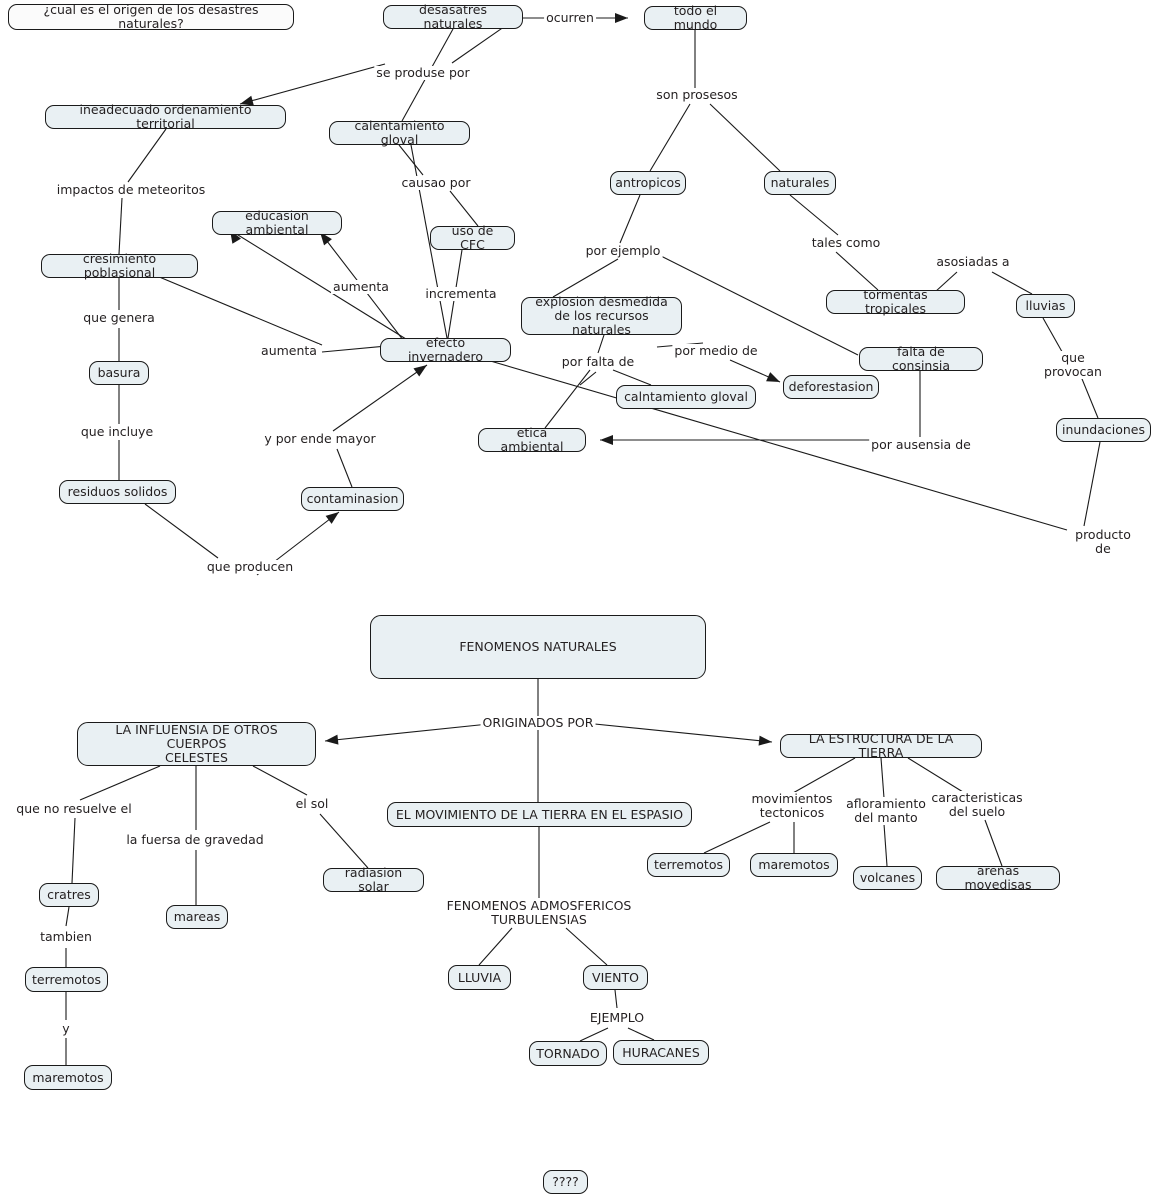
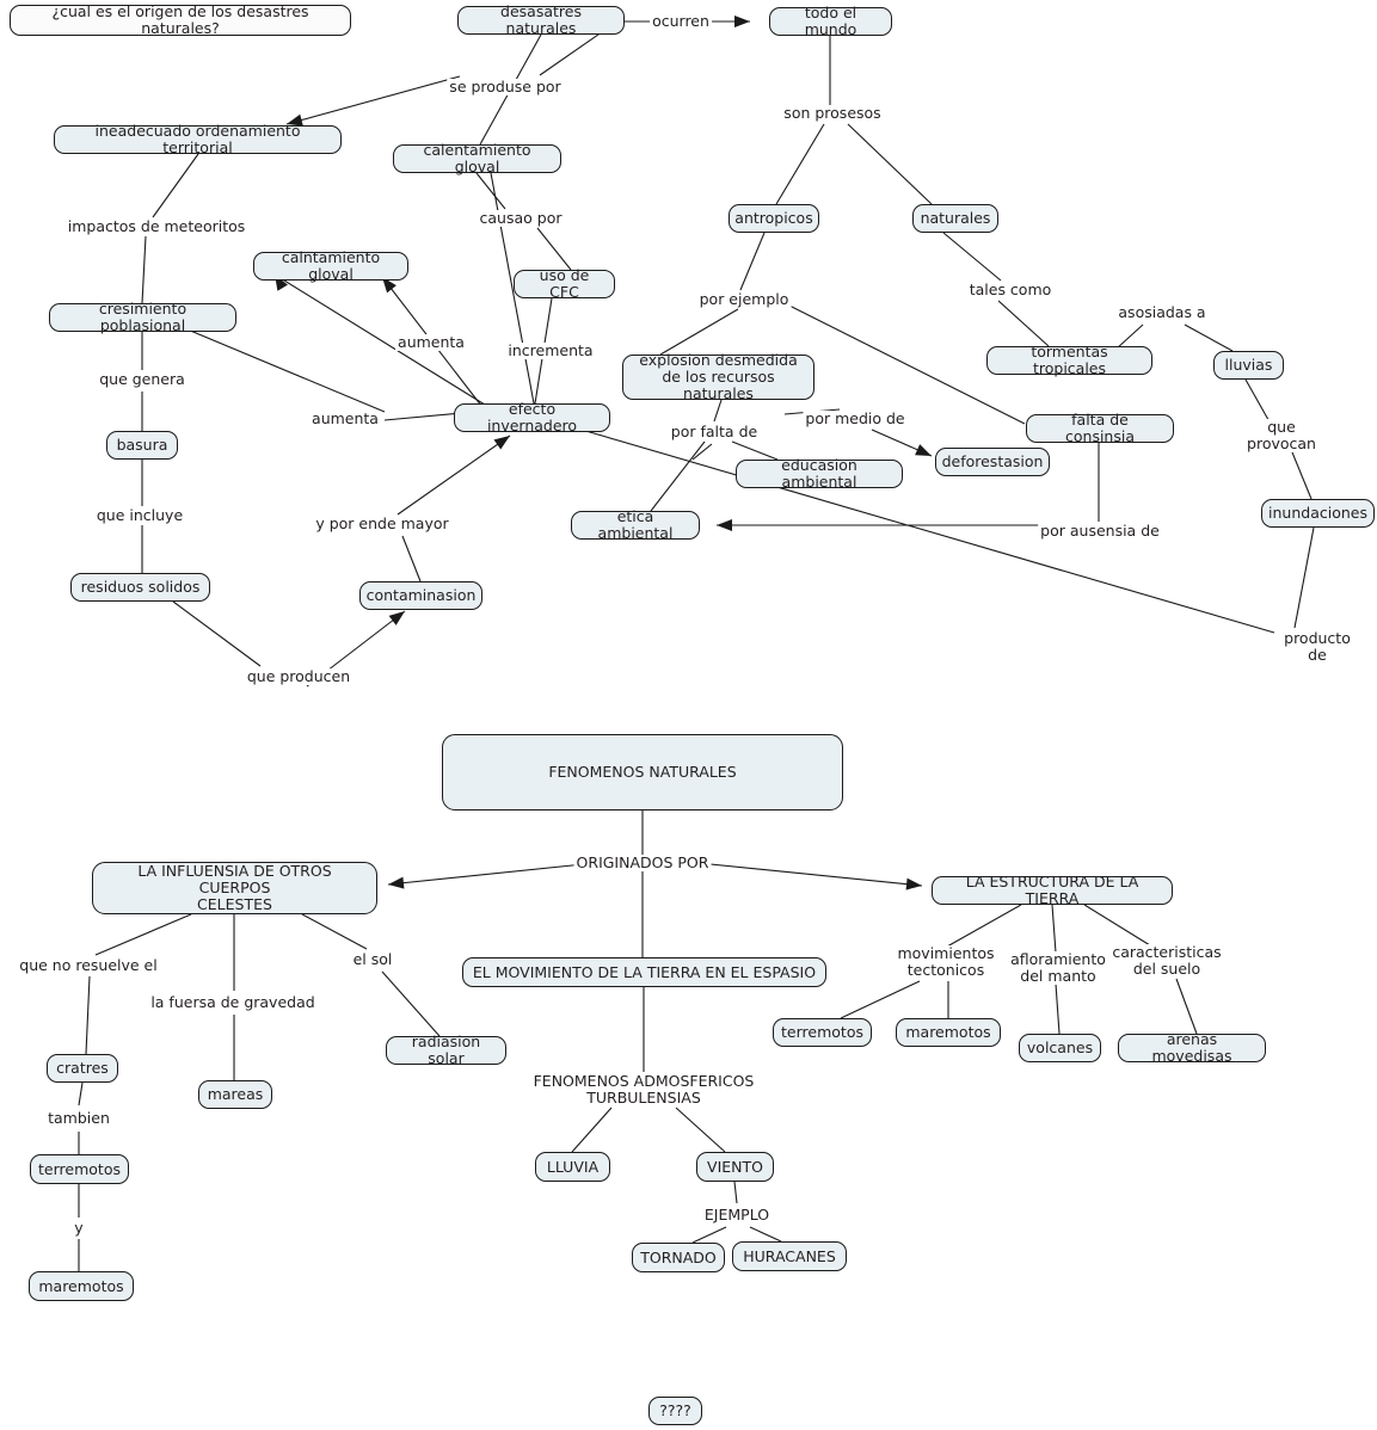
  ¿cual es el origen de los desastres naturales?
  desasatres naturales
  todo el mundo
  ineadecuado ordenamiento territorial
  calentamiento gloval
  antropicos
  naturales
- educasion ambiental
+ calntamiento gloval
  uso de CFC
  cresimiento poblasional
  tormentas tropicales
  lluvias
  explosion desmedida
  de los recursos naturales
  efecto invernadero
  falta de consinsia
  basura
  deforestasion
- calntamiento gloval
+ educasion ambiental
  inundaciones
  etica ambiental
  residuos solidos
  contaminasion
  FENOMENOS NATURALES
  LA INFLUENSIA DE OTROS CUERPOS
  CELESTES
  LA ESTRUCTURA DE LA TIERRA
  EL MOVIMIENTO DE LA TIERRA EN EL ESPASIO
  terremotos
  maremotos
  volcanes
  arenas movedisas
  radiasion solar
  cratres
  mareas
  LLUVIA
  VIENTO
  terremotos
  TORNADO
  HURACANES
  maremotos
  ????
  se produse por
  ocurren
  son prosesos
  impactos de meteoritos
  causao por
  tales como
  asosiadas a
  aumenta
  incrementa
  por ejemplo
  que genera
  aumenta
  por falta de
  por medio de
  que provocan
  que incluye
  y por ende mayor
  por ausensia de
  producto de
  que producen
  ORIGINADOS POR
  movimientos
  tectonicos
  afloramiento
  del manto
  caracteristicas
  del suelo
  que no resuelve el
  el sol
  la fuersa de gravedad
  FENOMENOS ADMOSFERICOS
  TURBULENSIAS
  tambien
  EJEMPLO
  y
